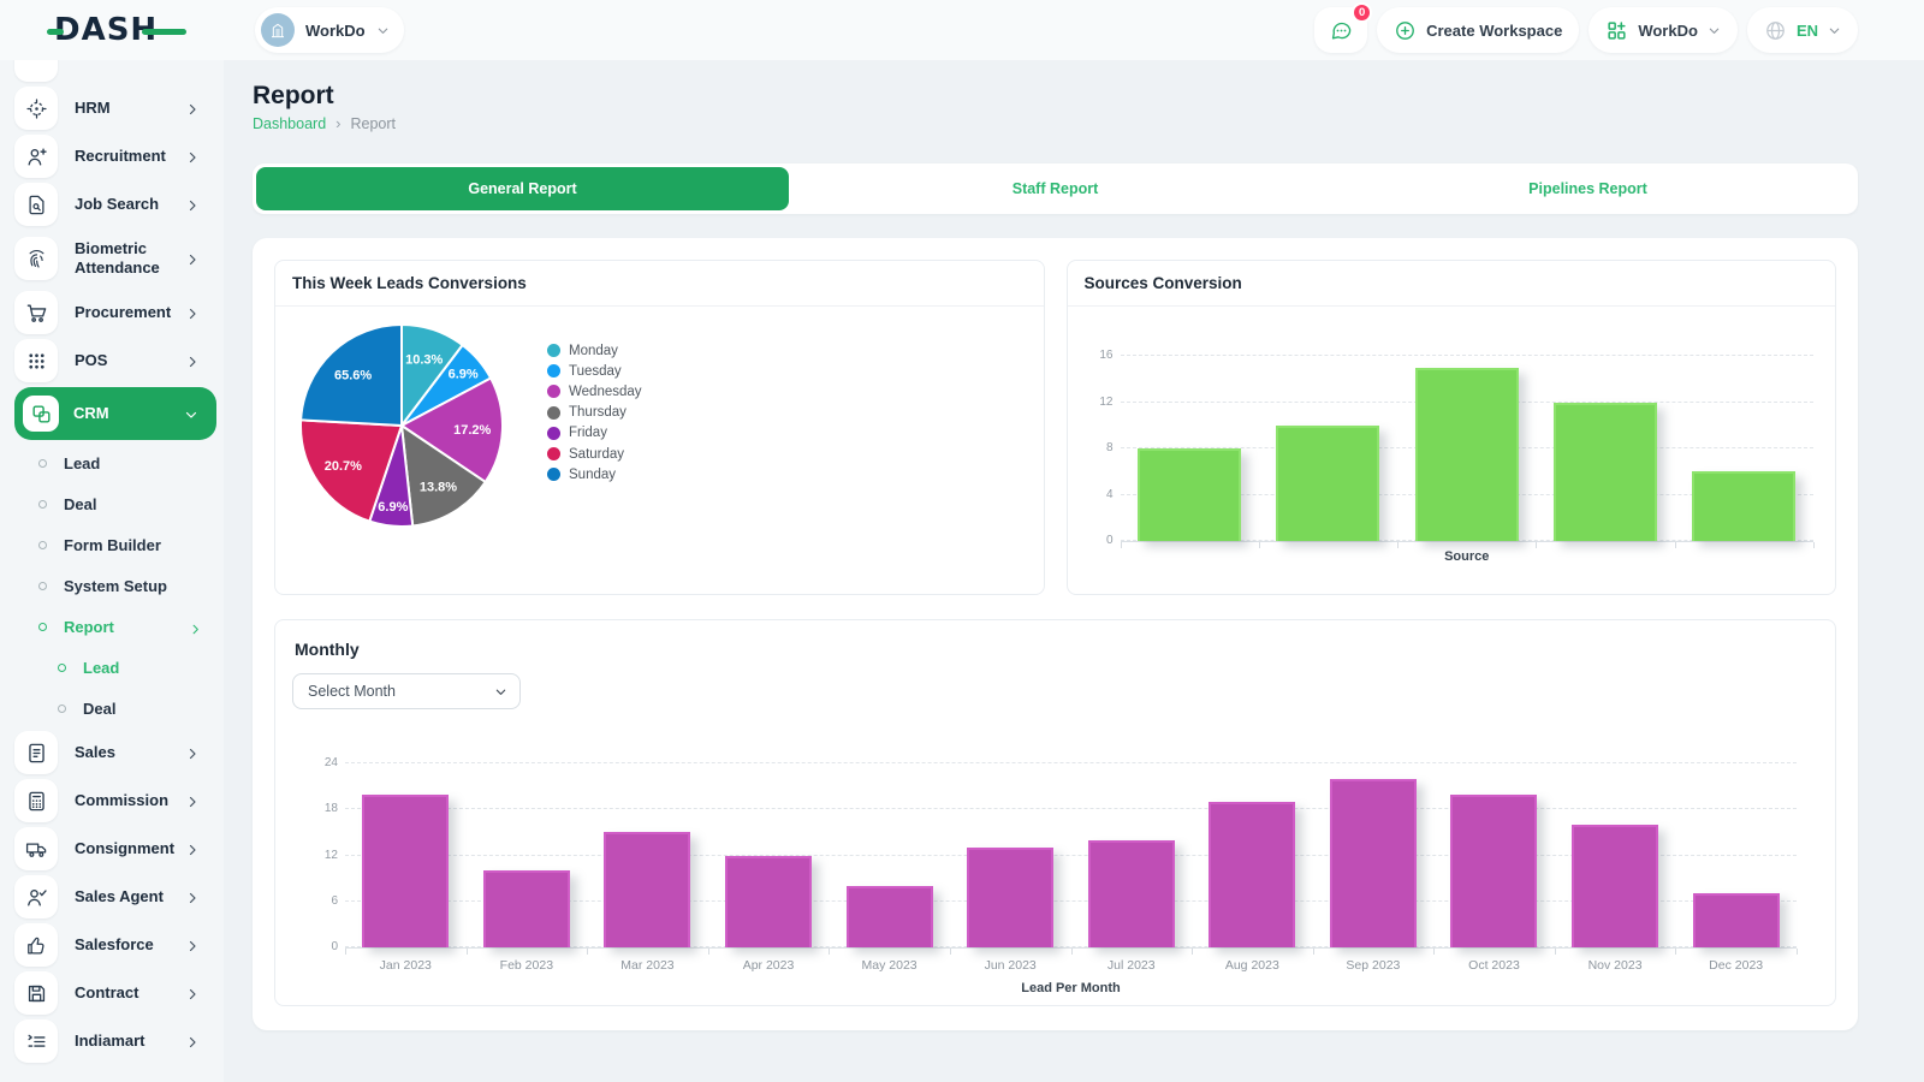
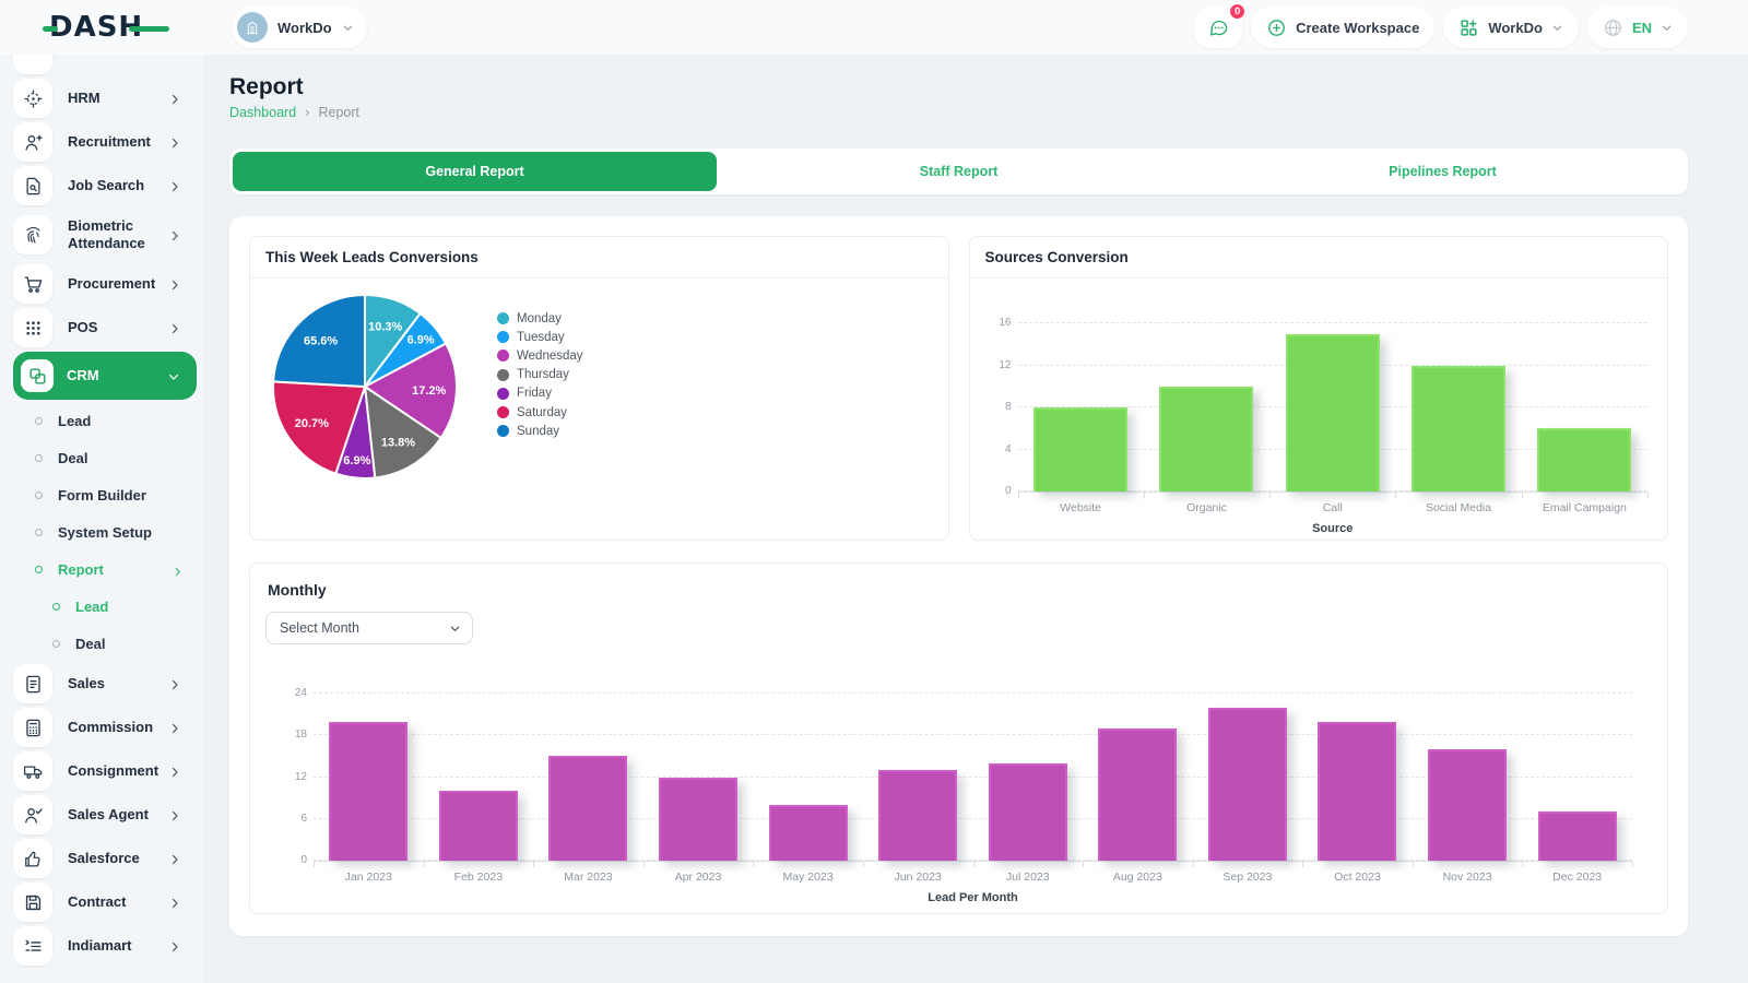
  DAS
  WorkDo
  0
  Create Workspace
  WorkDo
  EN
  HRM
  Recruitment
  Job Search
  Biometric Attendance
  Procurement
  POS
  CRM
  Lead
  Deal
  Form Builder
  System Setup
  Report
  Lead
  Deal
  Sales
  Commission
  Consignment
  Sales Agent
  Salesforce
  Contract
  Indiamart
  Report
  Dashboard
  ›
  Report
  General Report
  Staff Report
  Pipelines Report
  This Week Leads Conversions
  10.3%
  6.9%
  17.2%
  13.8%
  6.9%
  20.7%
  65.6%
  Monday
  Tuesday
  Wednesday
  Thursday
  Friday
  Saturday
  Sunday
  Sources Conversion
  0
  4
  8
  12
  16
+ Website
+ Organic
+ Call
+ Social Media
+ Email Campaign
  Source
  Monthly
  Select Month
  0
  6
  12
  18
  24
  Jan 2023
  Feb 2023
  Mar 2023
  Apr 2023
  May 2023
  Jun 2023
  Jul 2023
  Aug 2023
  Sep 2023
  Oct 2023
  Nov 2023
  Dec 2023
  Lead Per Month
